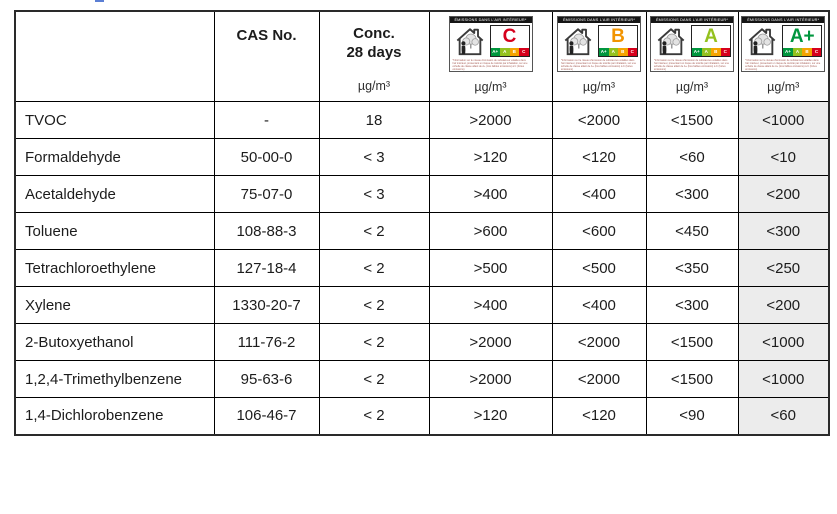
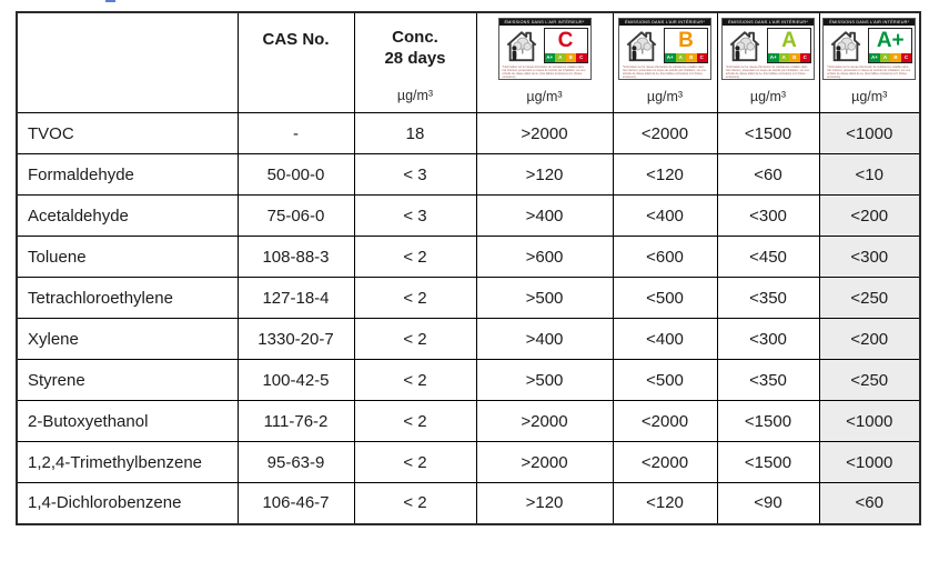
  TVOC	-	18	>2000	<2000	<1500	<1000
  Formaldehyde	50-00-0	< 3	>120	<120	<60	<10
- Acetaldehyde	75-07-0	< 3	>400	<400	<300	<200
+ Acetaldehyde	75-06-0	< 3	>400	<400	<300	<200
  Toluene	108-88-3	< 2	>600	<600	<450	<300
  Tetrachloroethylene	127-18-4	< 2	>500	<500	<350	<250
  Xylene	1330-20-7	< 2	>400	<400	<300	<200
+ Styrene	100-42-5	< 2	>500	<500	<350	<250
  2-Butoxyethanol	111-76-2	< 2	>2000	<2000	<1500	<1000
- 1,2,4-Trimethylbenzene	95-63-6	< 2	>2000	<2000	<1500	<1000
+ 1,2,4-Trimethylbenzene	95-63-9	< 2	>2000	<2000	<1500	<1000
  1,4-Dichlorobenzene	106-46-7	< 2	>120	<120	<90	<60
